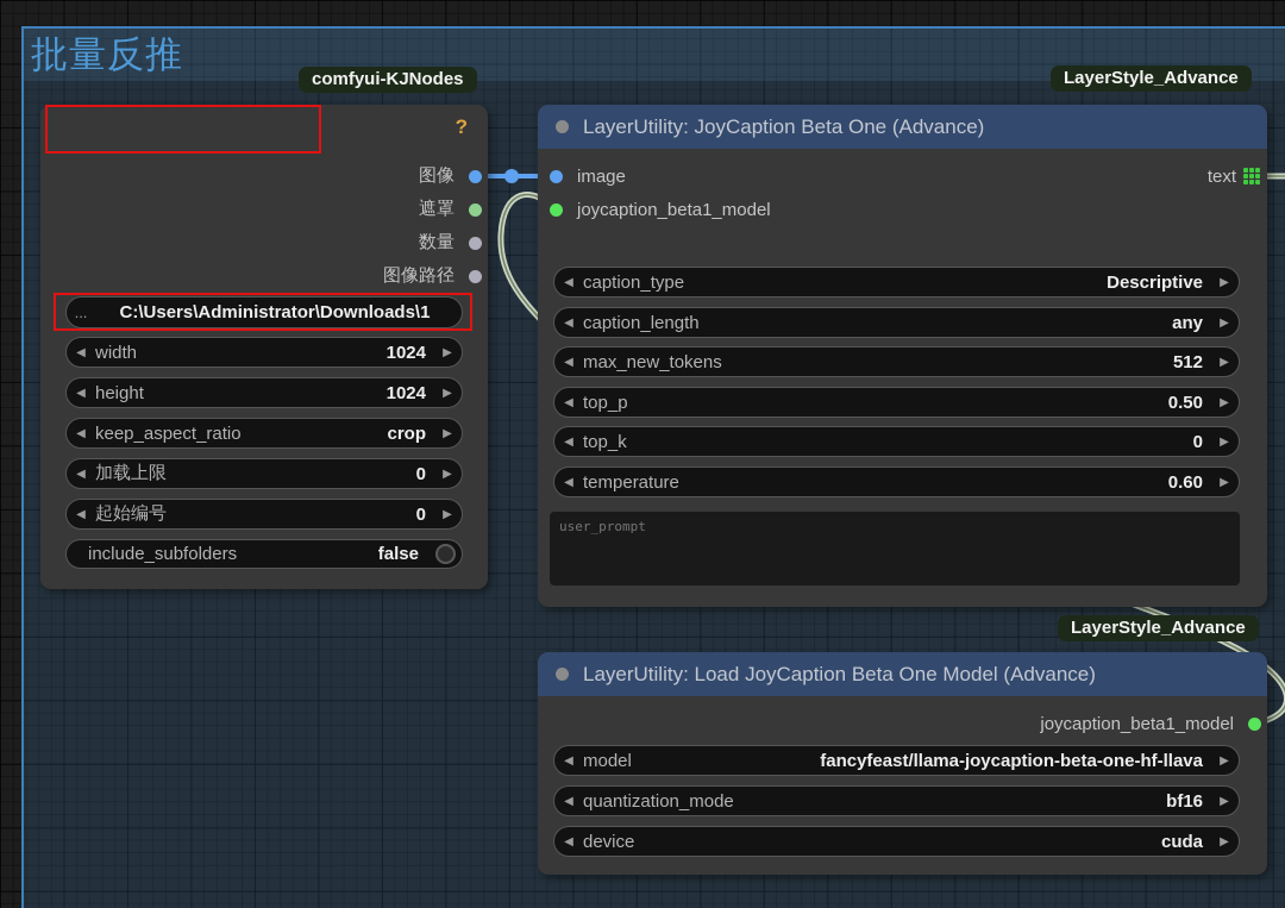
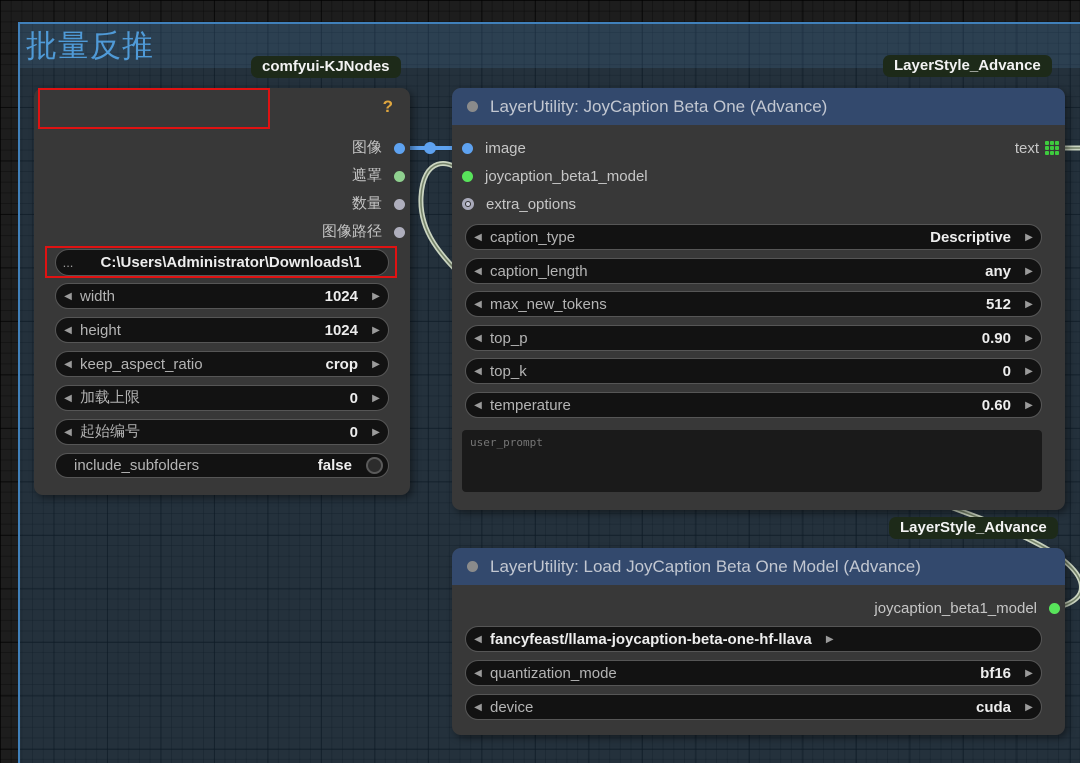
  批量反推
  ?
  图像
  遮罩
  数量
  图像路径
  ...
  C:\Users\Administrator\Downloads\1
  ◀
  width
  1024
  ▶
  ◀
  height
  1024
  ▶
  ◀
  keep_aspect_ratio
  crop
  ▶
  ◀
  加载上限
  0
  ▶
  ◀
  起始编号
  0
  ▶
  include_subfolders
  false
  LayerUtility: JoyCaption Beta One (Advance)
  image
  joycaption_beta1_model
+ extra_options
  text
  ◀
  caption_type
  Descriptive
  ▶
  ◀
  caption_length
  any
  ▶
  ◀
  max_new_tokens
  512
  ▶
  ◀
  top_p
- 0.50
+ 0.90
  ▶
  ◀
  top_k
  0
  ▶
  ◀
  temperature
  0.60
  ▶
  user_prompt
  LayerUtility: Load JoyCaption Beta One Model (Advance)
  joycaption_beta1_model
  ◀
- model
  fancyfeast/llama-joycaption-beta-one-hf-llava
  ▶
  ◀
  quantization_mode
  bf16
  ▶
  ◀
  device
  cuda
  ▶
  comfyui-KJNodes
  LayerStyle_Advance
  LayerStyle_Advance
